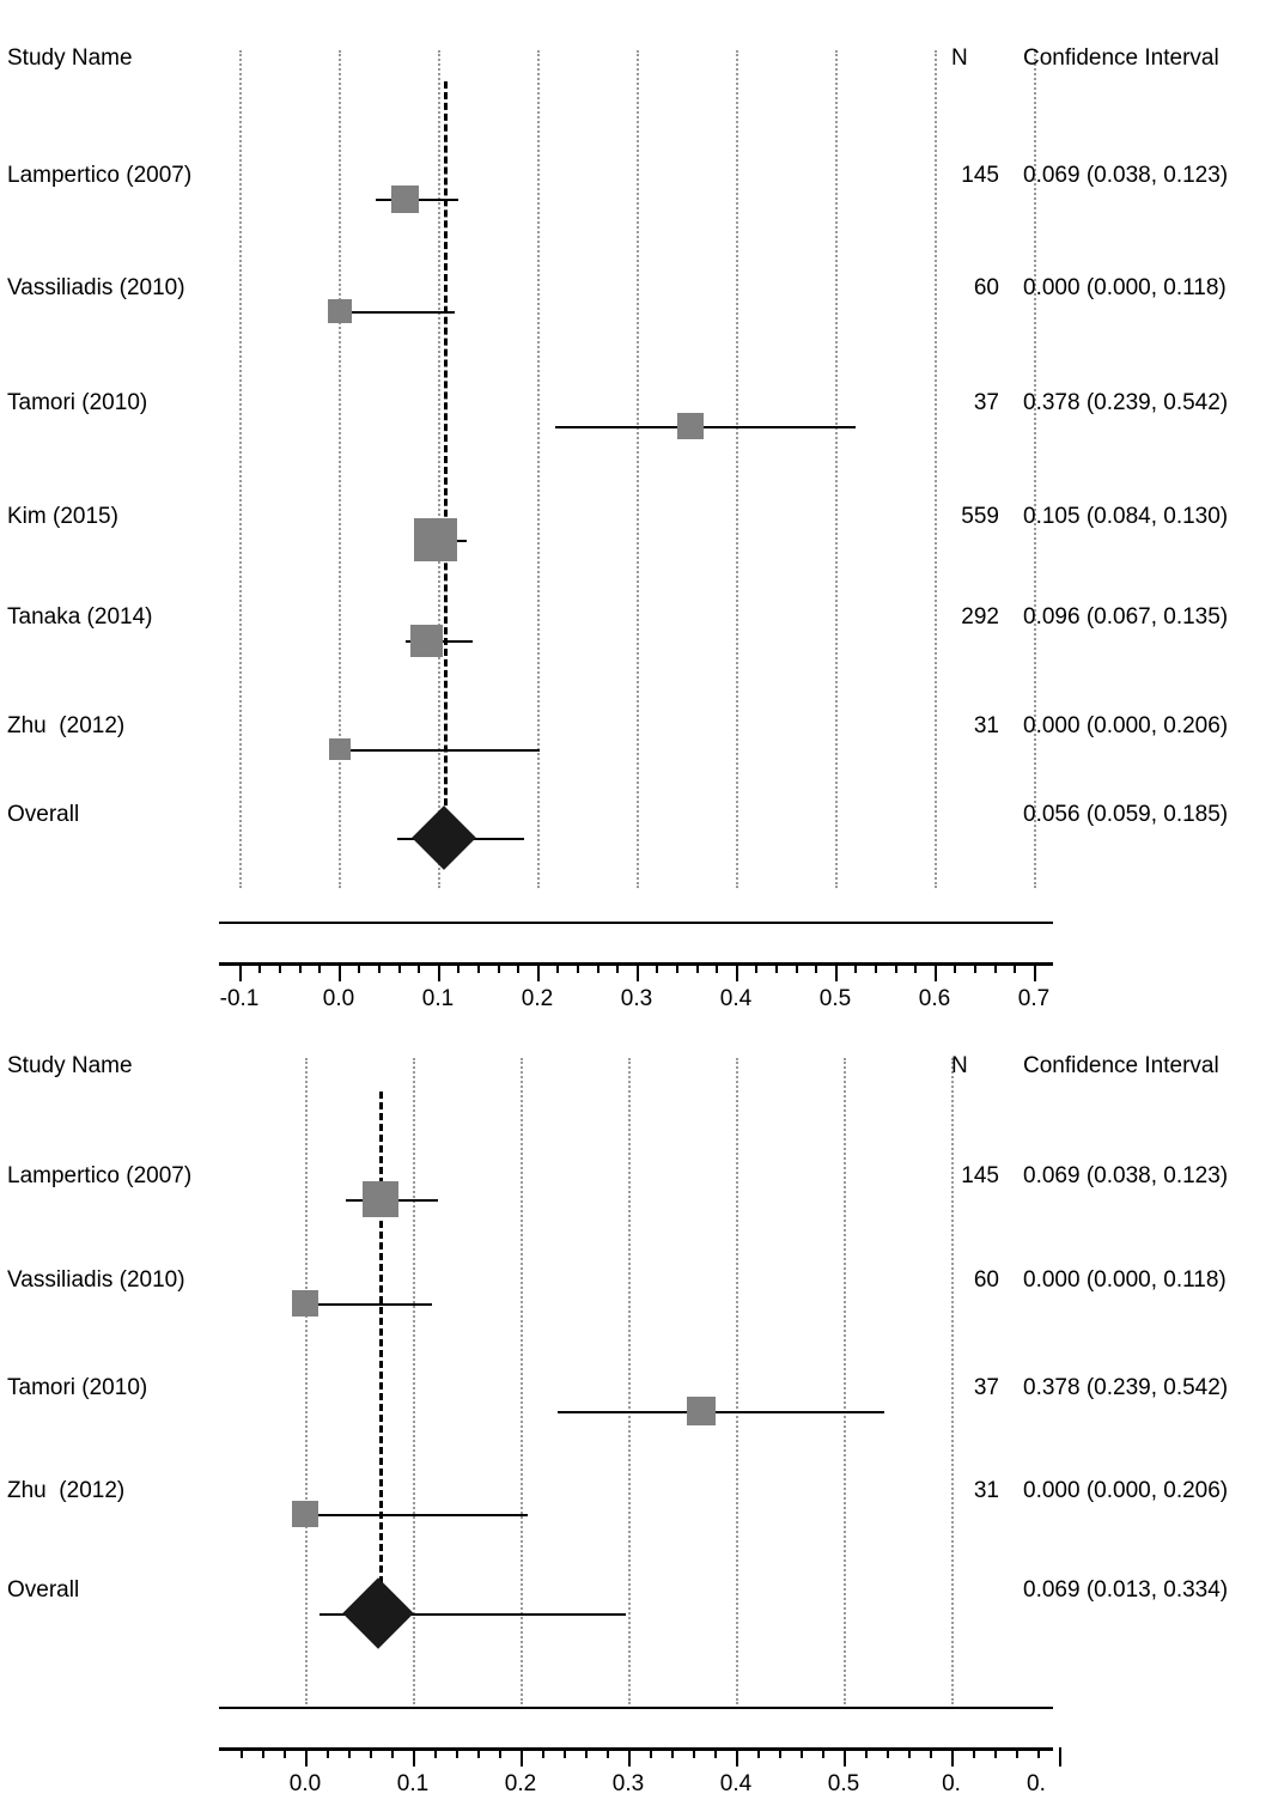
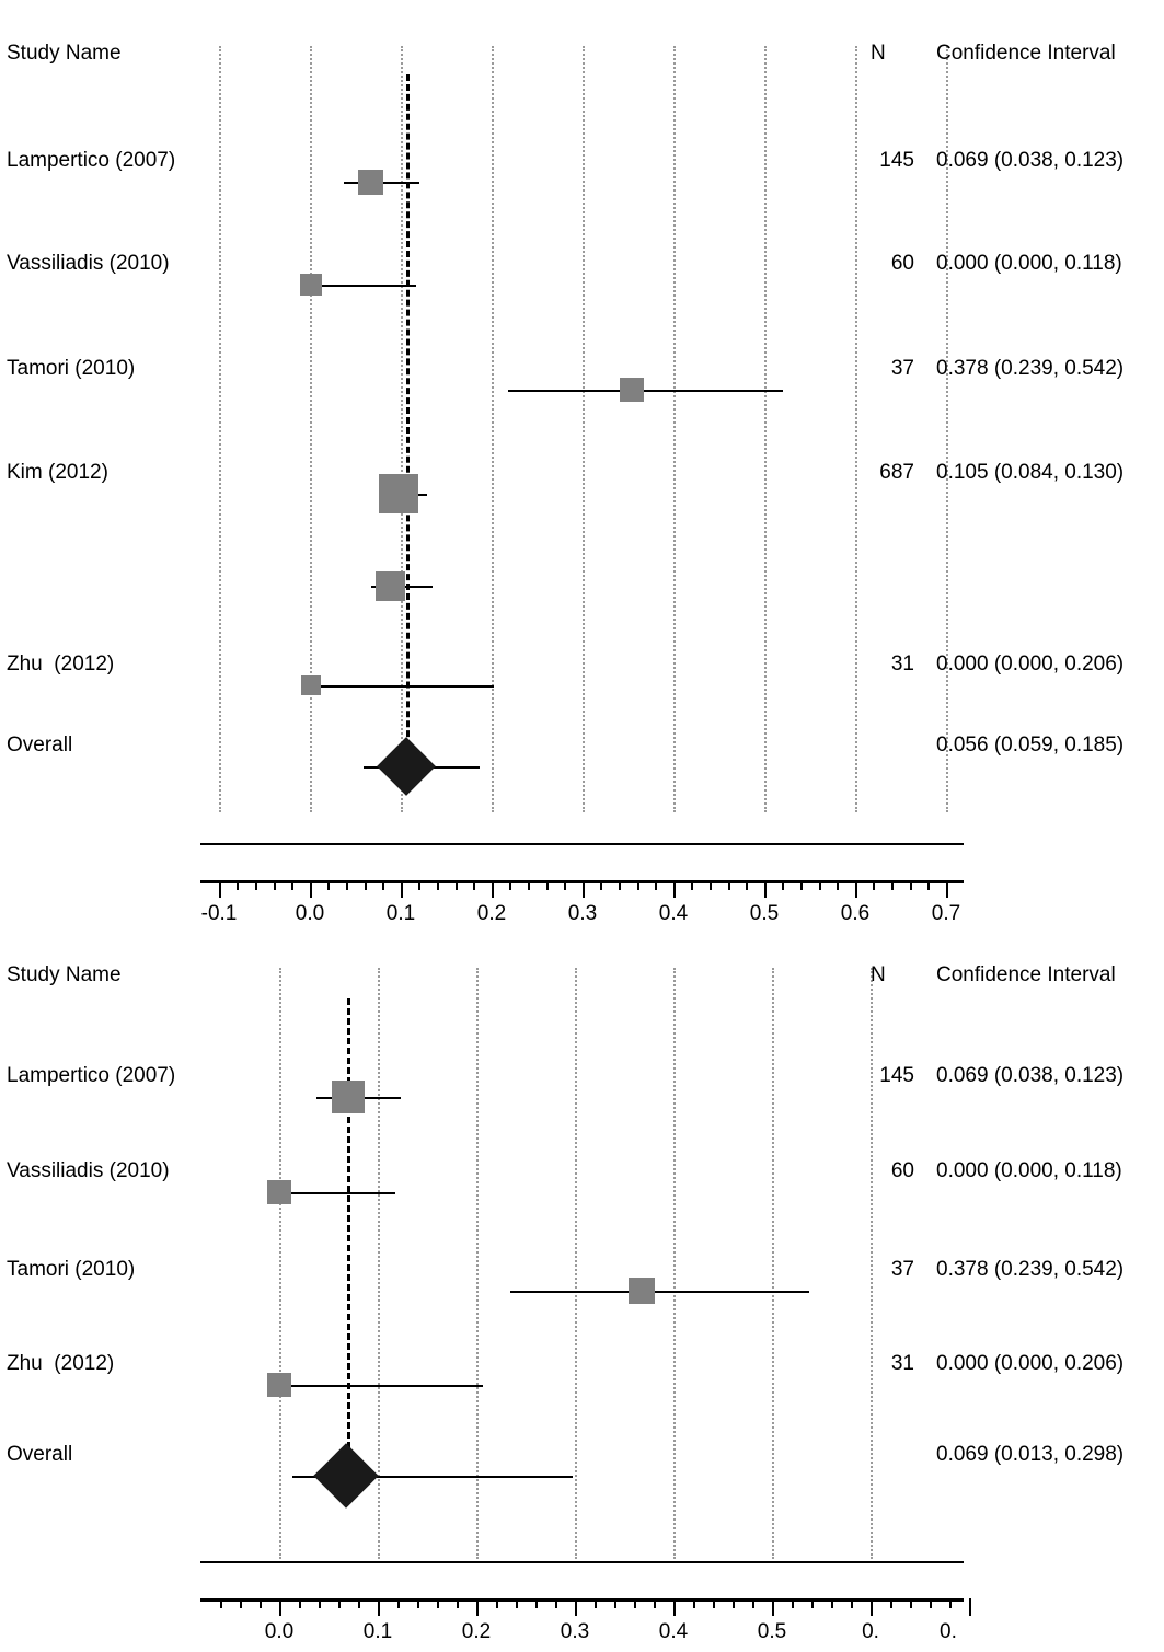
  Study Name
  N
  Confidence Interval
  Lampertico (2007)
  145
  0.069 (0.038, 0.123)
  Vassiliadis (2010)
  60
  0.000 (0.000, 0.118)
  Tamori (2010)
  37
  0.378 (0.239, 0.542)
- Kim (2015)
+ Kim (2012)
- 559
+ 687
  0.105 (0.084, 0.130)
- Tanaka (2014)
- 292
- 0.096 (0.067, 0.135)
  Zhu (2012)
  31
  0.000 (0.000, 0.206)
  Overall
  0.056 (0.059, 0.185)
  -0.1
  0.0
  0.1
  0.2
  0.3
  0.4
  0.5
  0.6
  0.7
  Study Name
  N
  Confidence Interval
  Lampertico (2007)
  145
  0.069 (0.038, 0.123)
  Vassiliadis (2010)
  60
  0.000 (0.000, 0.118)
  Tamori (2010)
  37
  0.378 (0.239, 0.542)
  Zhu (2012)
  31
  0.000 (0.000, 0.206)
  Overall
- 0.069 (0.013, 0.334)
+ 0.069 (0.013, 0.298)
  0.0
  0.1
  0.2
  0.3
  0.4
  0.5
  0.
  0.
